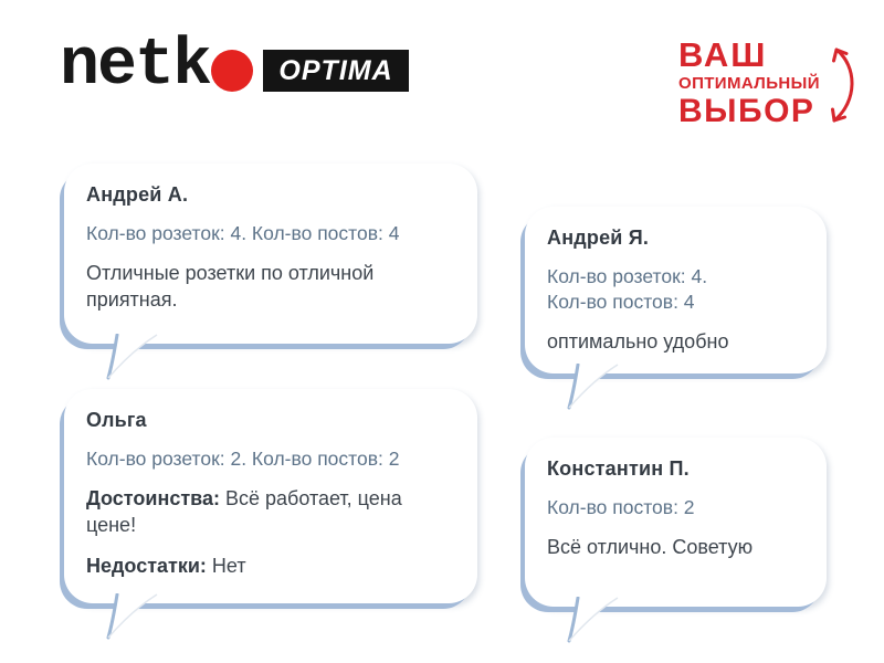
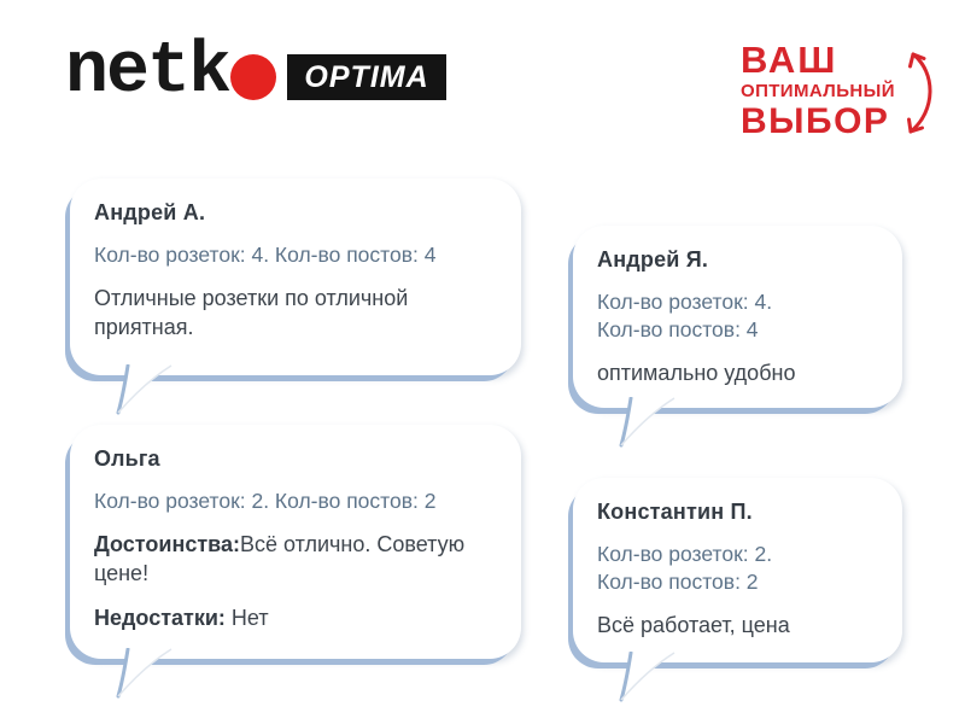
  netk
  OPTIMA
  ВАШ
  ОПТИМАЛЬНЫЙ
  ВЫБОР
  Андрей А.
  Кол-во розеток: 4. Кол-во постов: 4
  Отличные розетки по отличной
  приятная.
  Андрей Я.
  Кол-во розеток: 4.
  Кол-во постов: 4
  оптимально удобно
  Ольга
  Кол-во розеток: 2. Кол-во постов: 2
- Достоинства: Всё работает, цена
+ Достоинства:Всё отлично. Советую
  цене!
  Недостатки: Нет
  Константин П.
+ Кол-во розеток: 2.
  Кол-во постов: 2
- Всё отлично. Советую
+ Всё работает, цена
